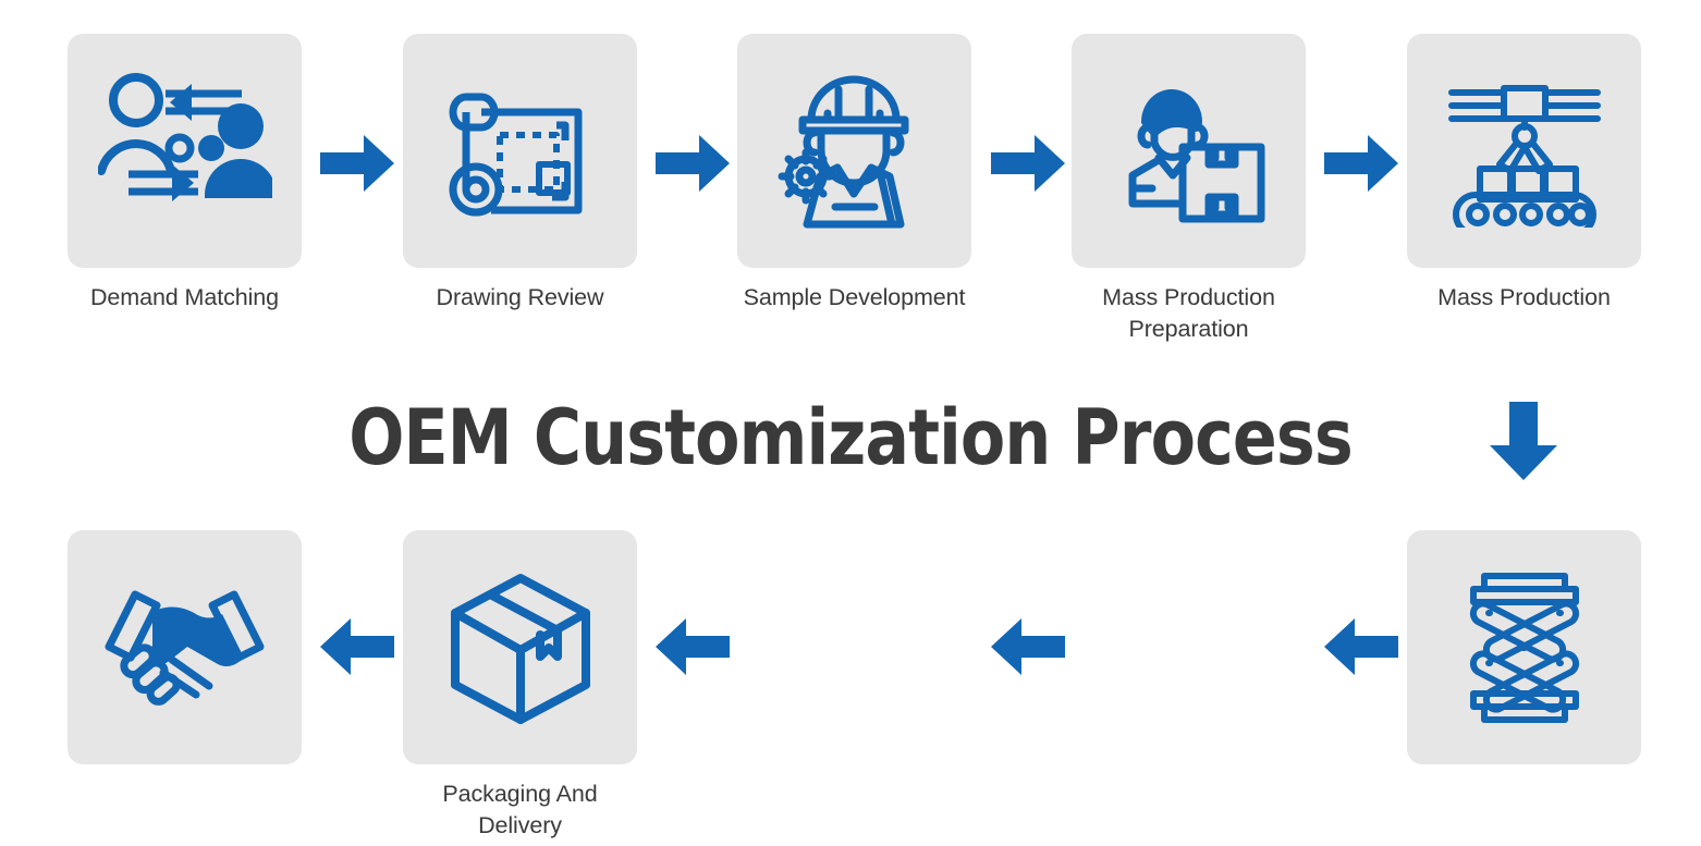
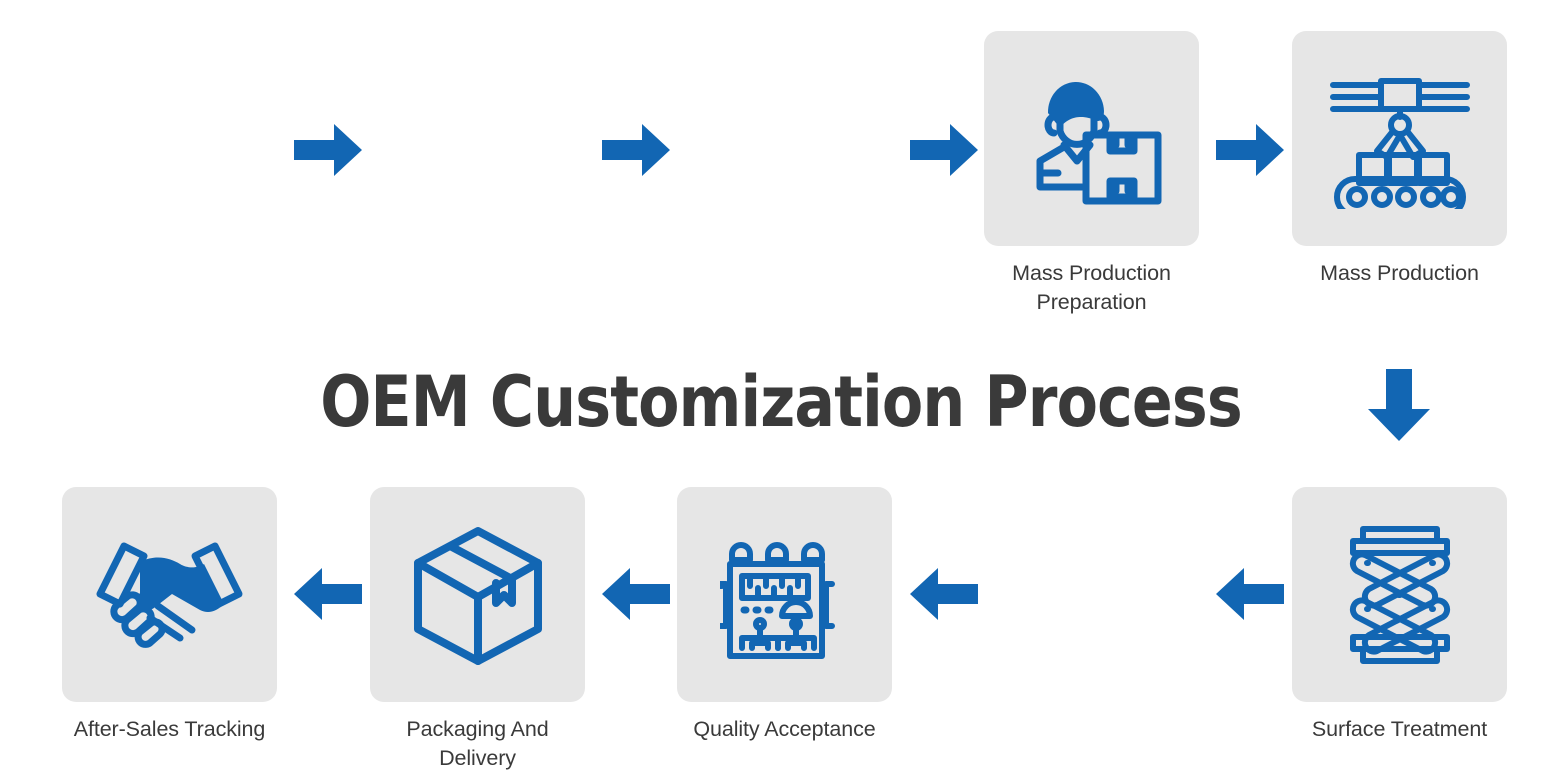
- Demand Matching
- Drawing Review
- Sample Development
  Mass Production
  Preparation
  Mass Production
+ After-Sales Tracking
  Packaging And Delivery
+ Quality Acceptance
+ Surface Treatment
  OEM Customization Process
